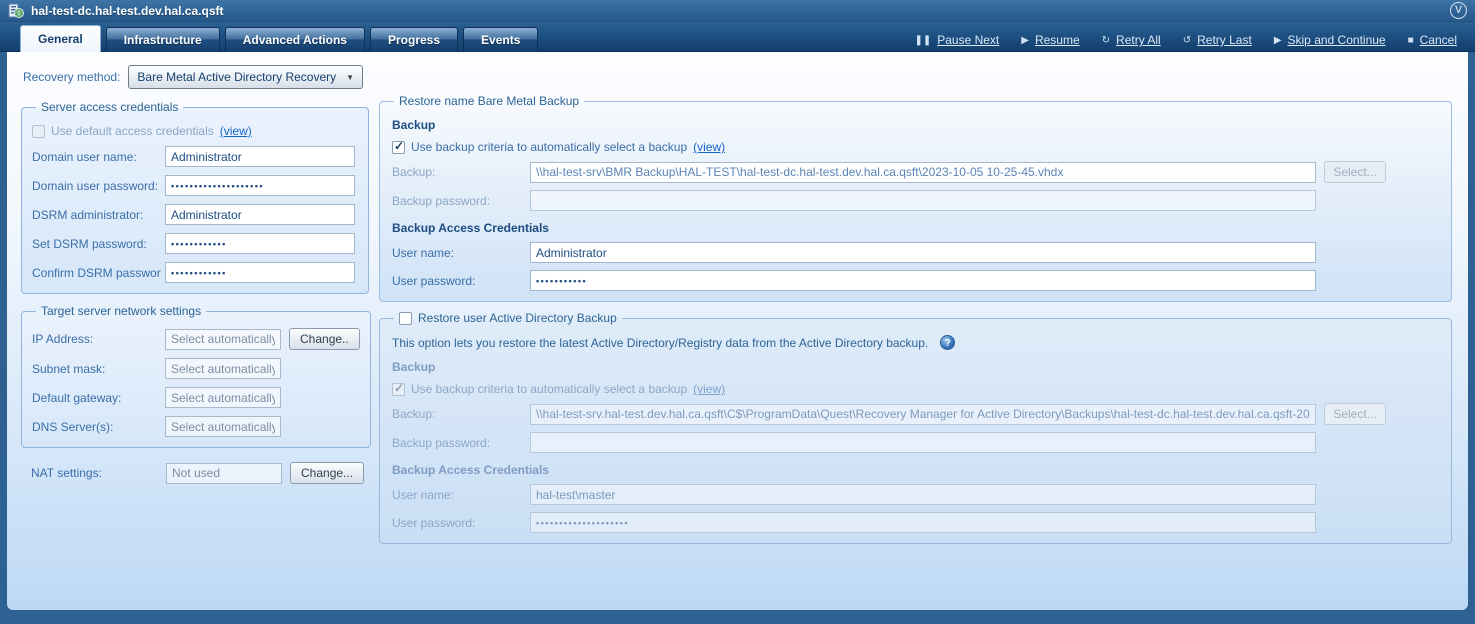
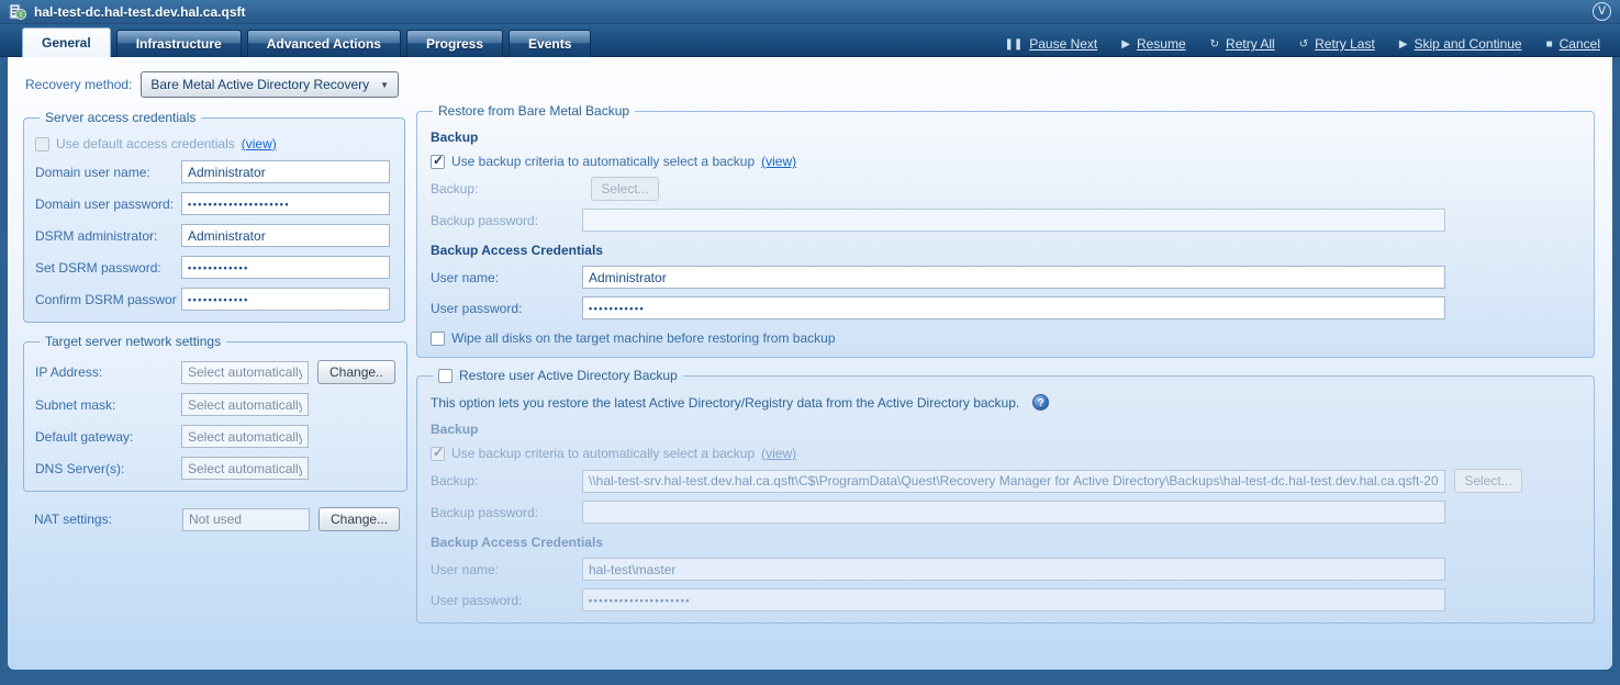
  hal-test-dc.hal-test.dev.hal.ca.qsft
  ᐯ
  General
  Infrastructure
  Advanced Actions
  Progress
  Events
  ❚❚
  Pause Next
  ▶
  Resume
  ↻
  Retry All
  ↺
  Retry Last
  ▶
  Skip and Continue
  ■
  Cancel
  Recovery method:
  Bare Metal Active Directory Recovery
  ▼
  Server access credentials
  Use default access credentials
  (view)
  Domain user name:
  Administrator
  Domain user password:
  ••••••••••••••••••••
  DSRM administrator:
  Administrator
  Set DSRM password:
  ••••••••••••
  Confirm DSRM passwor
  ••••••••••••
  Target server network settings
  IP Address:
  Select automatically
  Change..
  Subnet mask:
  Select automatically
  Default gateway:
  Select automatically
  DNS Server(s):
  Select automatically
  NAT settings:
  Not used
  Change...
- Restore name Bare Metal Backup
+ Restore from Bare Metal Backup
  Backup
  Use backup criteria to automatically select a backup
  (view)
  Backup:
- \\hal-test-srv\BMR Backup\HAL-TEST\hal-test-dc.hal-test.dev.hal.ca.qsft\2023-10-05 10-25-45.vhdx
  Select...
  Backup password:
  Backup Access Credentials
  User name:
  Administrator
  User password:
  •••••••••••
+ Wipe all disks on the target machine before restoring from backup
  Restore user Active Directory Backup
  This option lets you restore the latest Active Directory/Registry data from the Active Directory backup.
  ?
  Backup
  Use backup criteria to automatically select a backup
  (view)
  Backup:
  \\hal-test-srv.hal-test.dev.hal.ca.qsft\C$\ProgramData\Quest\Recovery Manager for Active Directory\Backups\hal-test-dc.hal-test.dev.hal.ca.qsft-20
  Select...
  Backup password:
  Backup Access Credentials
  User name:
  hal-test\master
  User password:
  ••••••••••••••••••••
